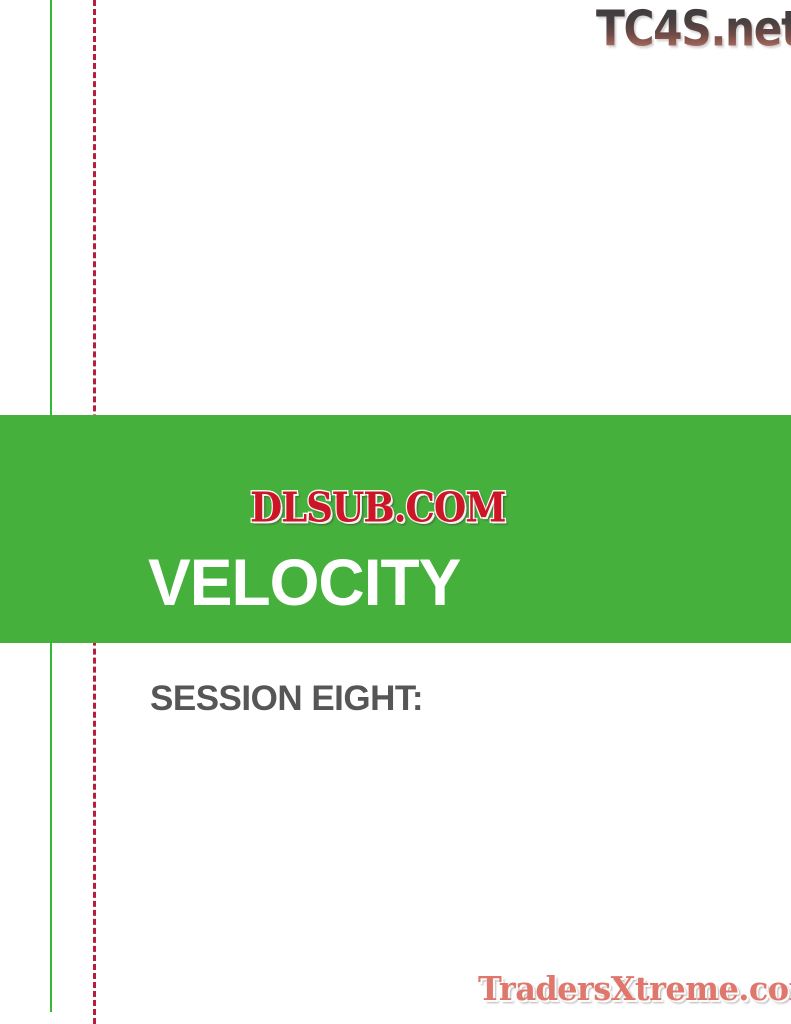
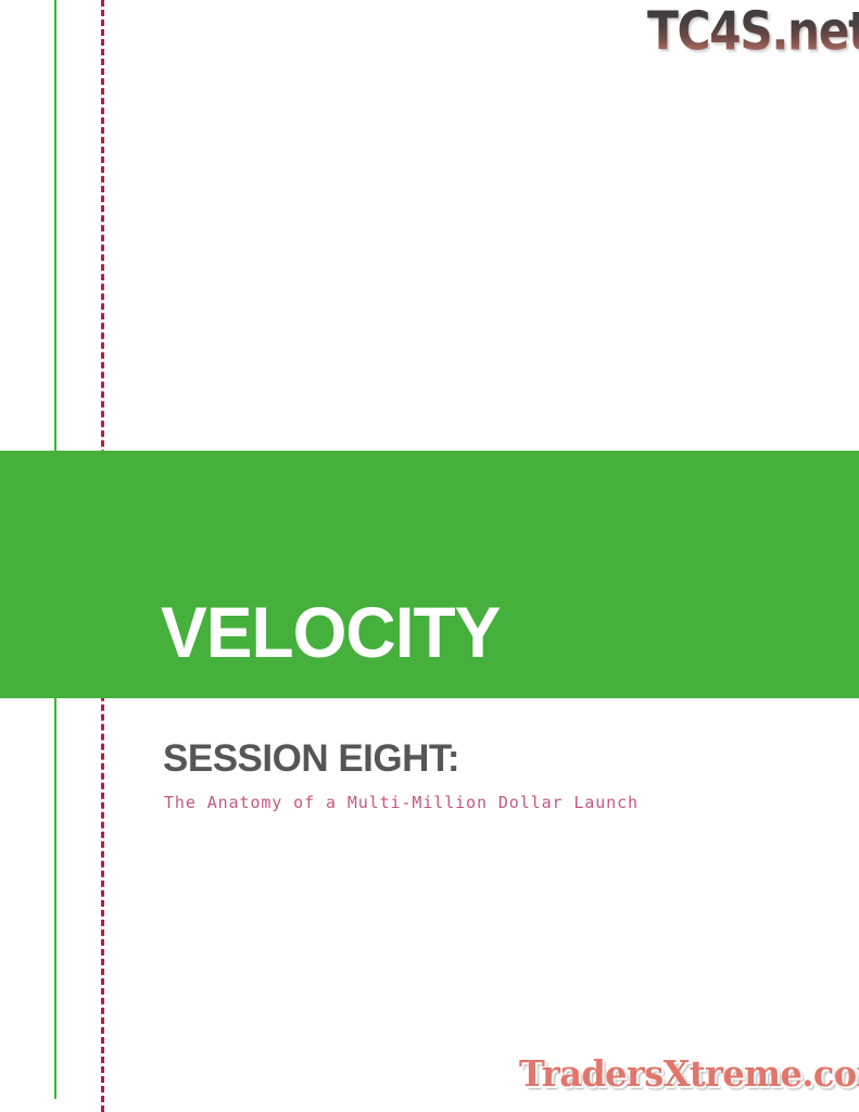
  TC4S.ne
  VELOCITY
- DLSUB.COM
  SESSION EIGHT:
+ The Anatomy of a Multi-Million Dollar Launch
  TradersXtreme.co
